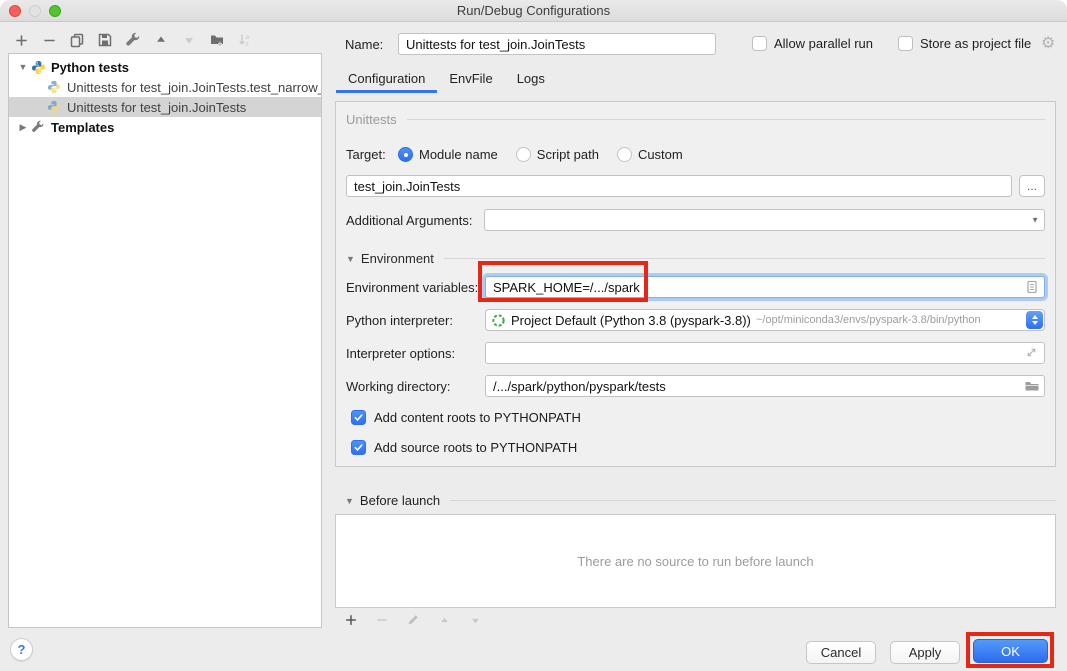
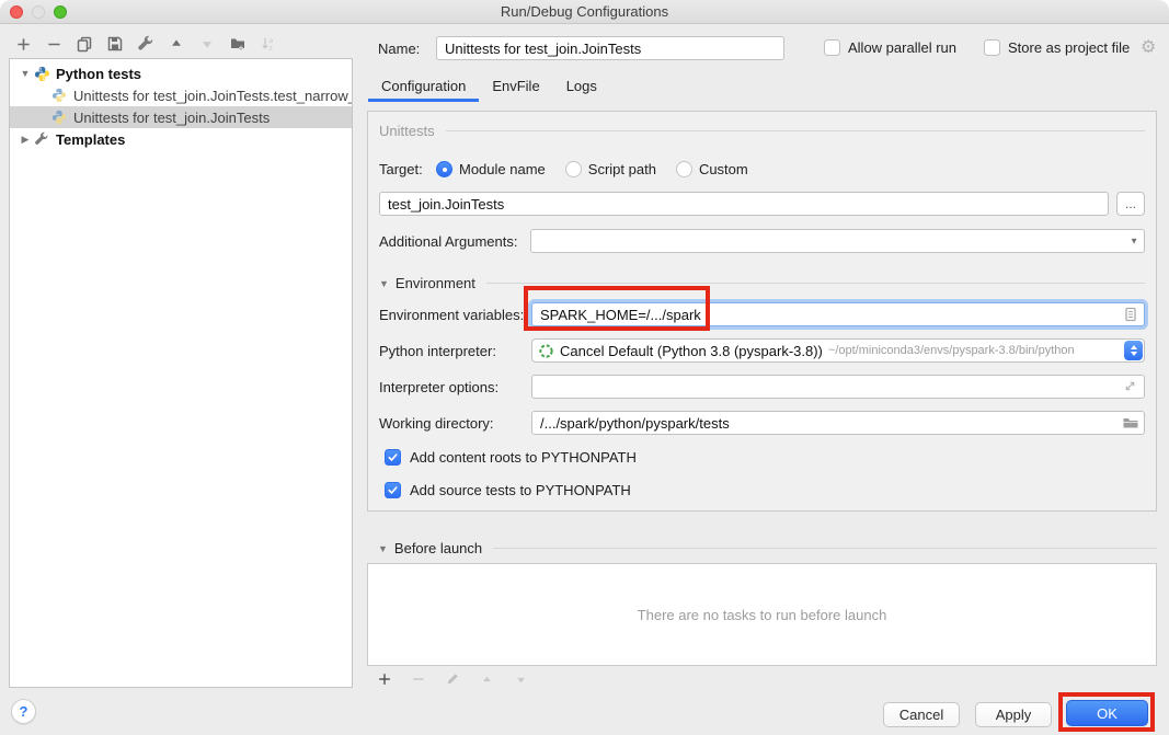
  Run/Debug Configurations
  ▼
  Python tests
  Unittests for test_join.JoinTests.test_narrow
  Unittests for test_join.JoinTests
  ▶
  Templates
  Name:
  Unittests for test_join.JoinTests
  Allow parallel run
  Store as project file
  ⚙
  Configuration
  EnvFile
  Logs
  Unittests
  Target:
  Module name
  Script path
  Custom
  test_join.JoinTests
  ...
  Additional Arguments:
  ▼
  ▼
  Environment
  Environment variables:
  SPARK_HOME=/.../spark
  Python interpreter:
- Project Default (Python 3.8 (pyspark-3.8))
+ Cancel Default (Python 3.8 (pyspark-3.8))
  ~/opt/miniconda3/envs/pyspark-3.8/bin/python
  Interpreter options:
  Working directory:
  /.../spark/python/pyspark/tests
  Add content roots to PYTHONPATH
- Add source roots to PYTHONPATH
+ Add source tests to PYTHONPATH
  ▼
  Before launch
- There are no source to run before launch
+ There are no tasks to run before launch
  ?
  Cancel
  Apply
  OK
